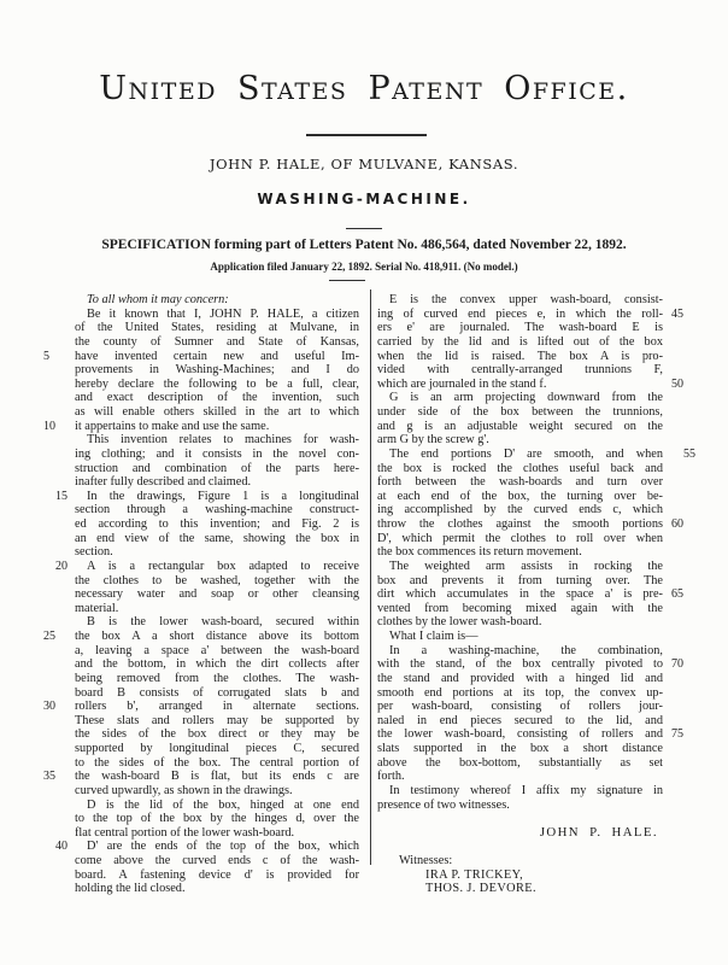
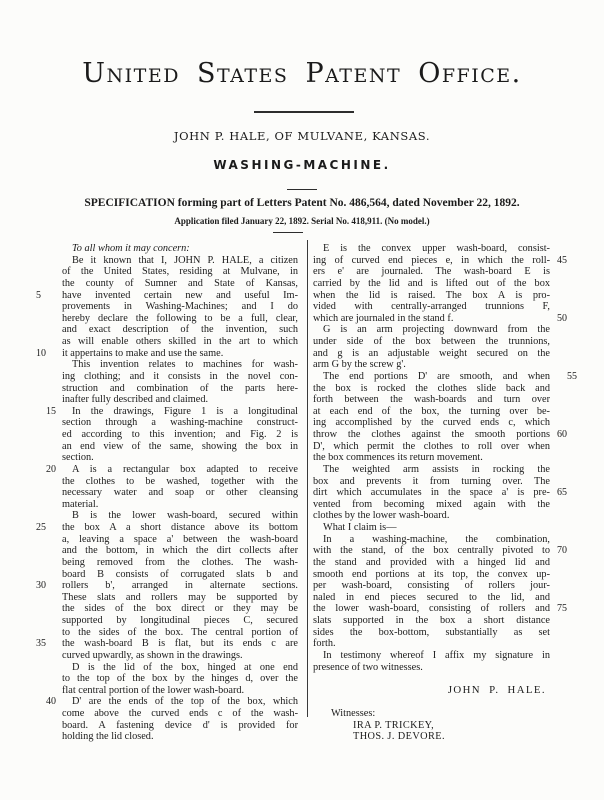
  United States Patent Office.
  JOHN P. HALE, OF MULVANE, KANSAS.
  WASHING-MACHINE.
  SPECIFICATION forming part of Letters Patent No. 486,564, dated November 22, 1892.
  Application filed January 22, 1892. Serial No. 418,911. (No model.)
  To all whom it may concern:
  Be it known that I, JOHN P. HALE, a citizen
  of the United States, residing at Mulvane, in
  the county of Sumner and State of Kansas,
  have invented certain new and useful Im-
  5
  provements in Washing-Machines; and I do
  hereby declare the following to be a full, clear,
  and exact description of the invention, such
  as will enable others skilled in the art to which
  it appertains to make and use the same.
  10
  This invention relates to machines for wash-
  ing clothing; and it consists in the novel con-
  struction and combination of the parts here-
  inafter fully described and claimed.
  In the drawings, Figure 1 is a longitudinal
  15
  section through a washing-machine construct-
  ed according to this invention; and Fig. 2 is
  an end view of the same, showing the box in
  section.
  A is a rectangular box adapted to receive
  20
  the clothes to be washed, together with the
  necessary water and soap or other cleansing
  material.
  B is the lower wash-board, secured within
  the box A a short distance above its bottom
  25
  a, leaving a space a' between the wash-board
  and the bottom, in which the dirt collects after
  being removed from the clothes. The wash-
  board B consists of corrugated slats b and
  rollers b', arranged in alternate sections.
  30
  These slats and rollers may be supported by
  the sides of the box direct or they may be
  supported by longitudinal pieces C, secured
  to the sides of the box. The central portion of
  the wash-board B is flat, but its ends c are
  35
  curved upwardly, as shown in the drawings.
  D is the lid of the box, hinged at one end
  to the top of the box by the hinges d, over the
  flat central portion of the lower wash-board.
  D' are the ends of the top of the box, which
  40
  come above the curved ends c of the wash-
  board. A fastening device d' is provided for
  holding the lid closed.
  E is the convex upper wash-board, consist-
  ing of curved end pieces e, in which the roll-
  45
  ers e' are journaled. The wash-board E is
  carried by the lid and is lifted out of the box
  when the lid is raised. The box A is pro-
  vided with centrally-arranged trunnions F,
  which are journaled in the stand f.
  50
  G is an arm projecting downward from the
  under side of the box between the trunnions,
  and g is an adjustable weight secured on the
  arm G by the screw g'.
  The end portions D' are smooth, and when
  55
- the box is rocked the clothes useful back and
+ the box is rocked the clothes slide back and
  forth between the wash-boards and turn over
  at each end of the box, the turning over be-
  ing accomplished by the curved ends c, which
  throw the clothes against the smooth portions
  60
  D', which permit the clothes to roll over when
  the box commences its return movement.
  The weighted arm assists in rocking the
  box and prevents it from turning over. The
  dirt which accumulates in the space a' is pre-
  65
  vented from becoming mixed again with the
  clothes by the lower wash-board.
  What I claim is—
  In a washing-machine, the combination,
  with the stand, of the box centrally pivoted to
  70
  the stand and provided with a hinged lid and
  smooth end portions at its top, the convex up-
  per wash-board, consisting of rollers jour-
  naled in end pieces secured to the lid, and
  the lower wash-board, consisting of rollers and
  75
  slats supported in the box a short distance
- above the box-bottom, substantially as set
+ sides the box-bottom, substantially as set
  forth.
  In testimony whereof I affix my signature in
  presence of two witnesses.
  JOHN P. HALE.
  Witnesses:
  IRA P. TRICKEY,
  THOS. J. DEVORE.
